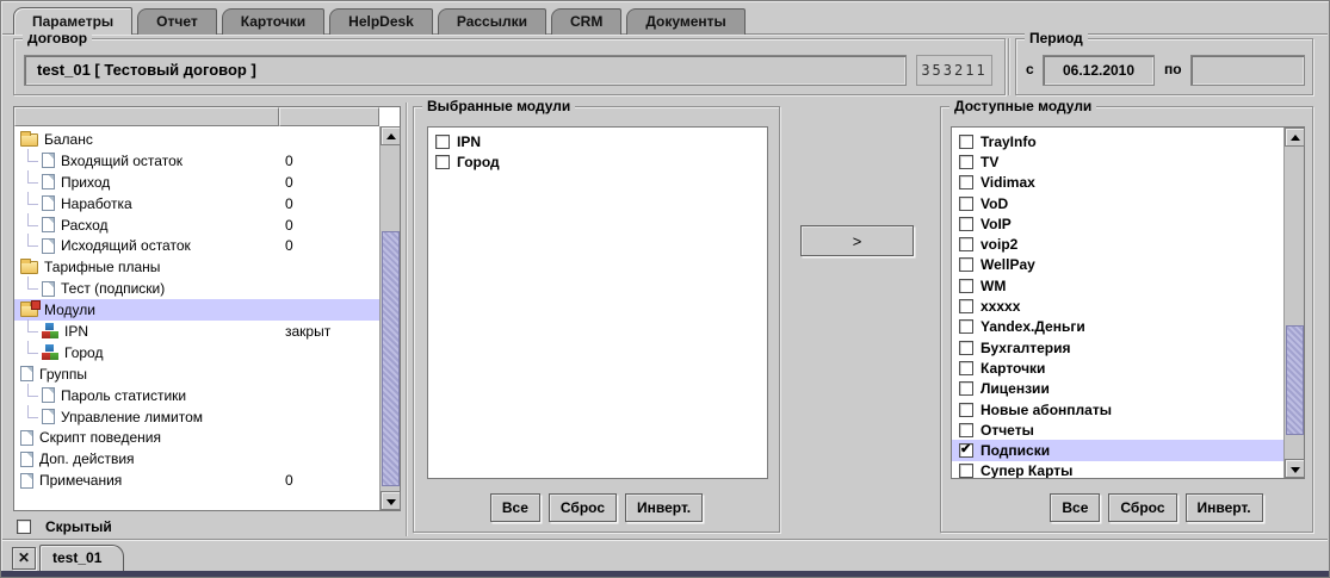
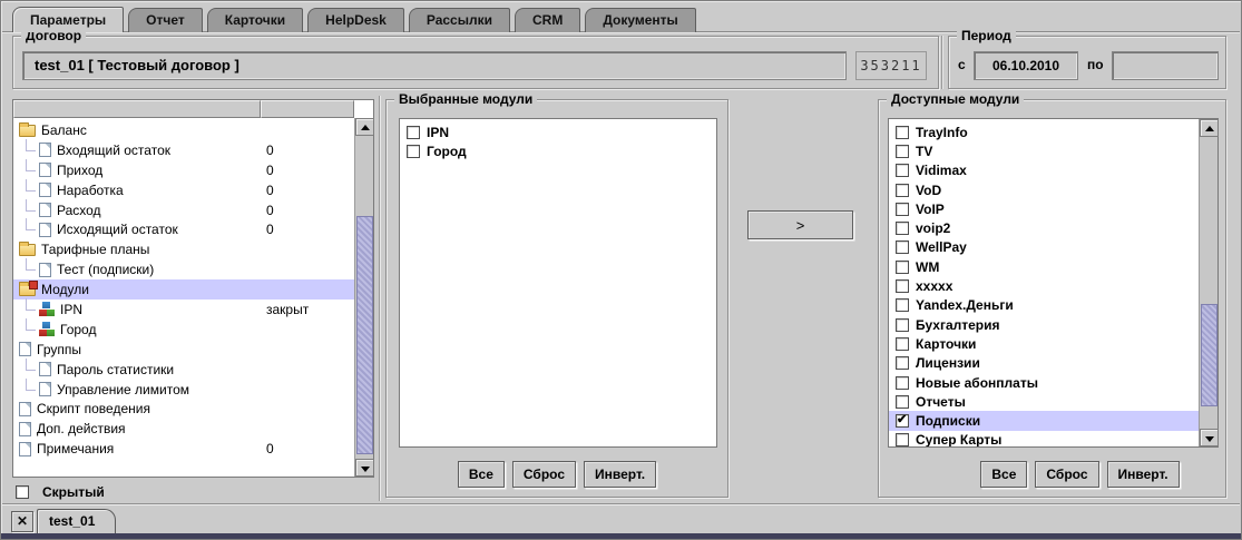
  Параметры
  Отчет
  Карточки
  HelpDesk
  Рассылки
  CRM
  Документы
  Договор
  test_01 [ Тестовый договор ]
  353211
  Период
  с
- 06.12.2010
+ 06.10.2010
  по
  Баланс
  Входящий остаток
  0
  Приход
  0
  Наработка
  0
  Расход
  0
  Исходящий остаток
  0
  Тарифные планы
  Тест (подписки)
  Модули
  IPN
  закрыт
  Город
  Группы
  Пароль статистики
  Управление лимитом
  Скрипт поведения
  Доп. действия
  Примечания
  0
  Скрытый
  Выбранные модули
  IPN
  Город
  Все
  Сброс
  Инверт.
  >
  Доступные модули
  TrayInfo
  TV
  Vidimax
  VoD
  VoIP
  voip2
  WellPay
  WM
  xxxxx
  Yandex.Деньги
  Бухгалтерия
  Карточки
  Лицензии
  Новые абонплаты
  Отчеты
  Подписки
  Супер Карты
  Все
  Сброс
  Инверт.
  ✕
  test_01
